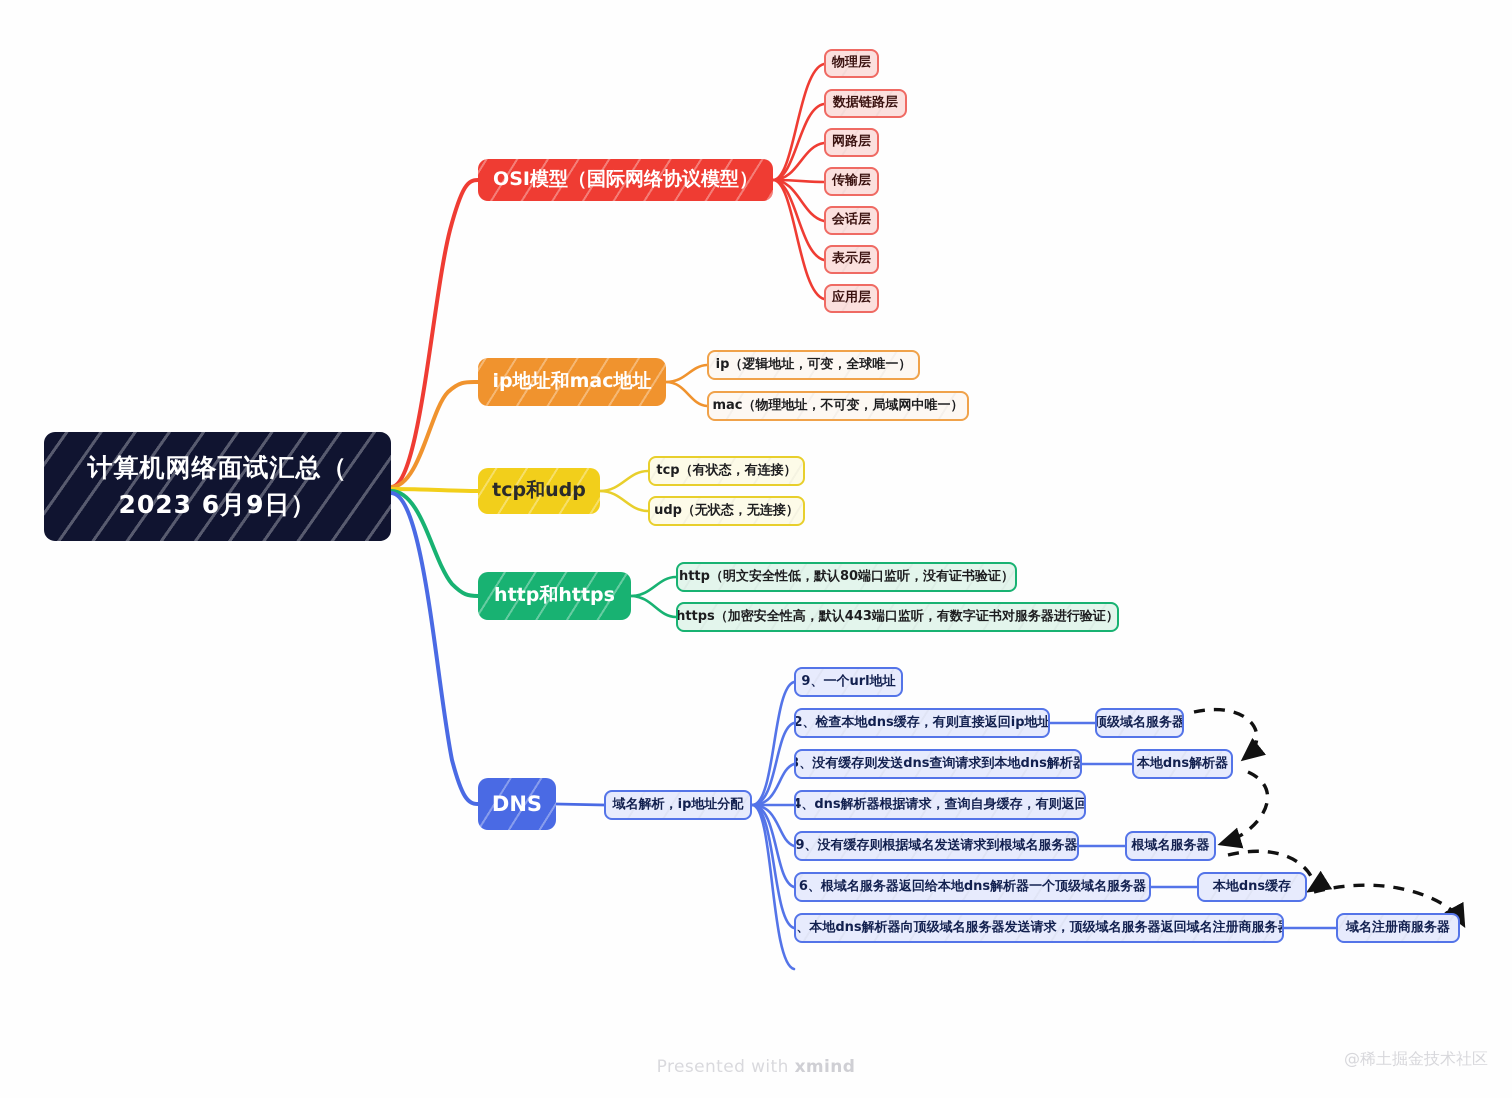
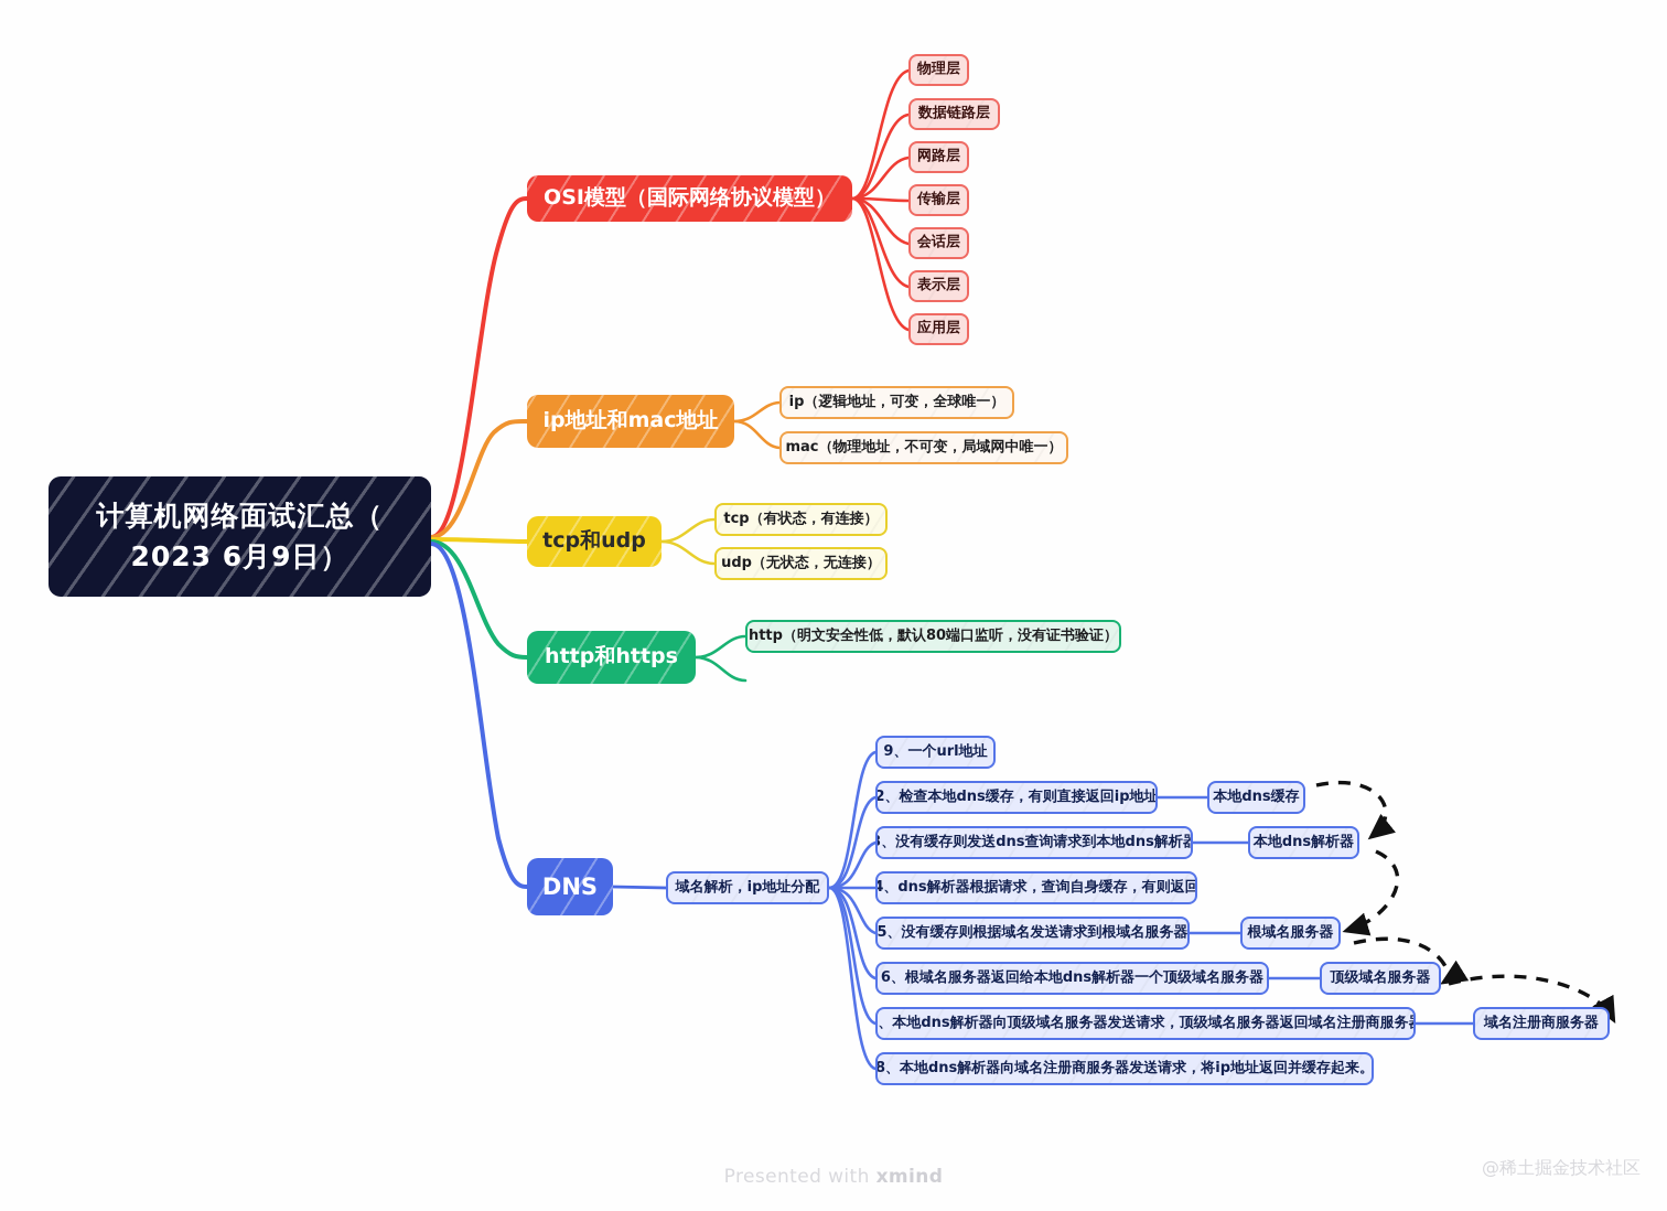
  计算机网络面试汇总（
  2023 6月9日）
  OSI模型（国际网络协议模型）
  ip地址和mac地址
  tcp和udp
  http和https
  DNS
  物理层
  数据链路层
  网路层
  传输层
  会话层
  表示层
  应用层
  ip（逻辑地址，可变，全球唯一）
  mac（物理地址，不可变，局域网中唯一）
  tcp（有状态，有连接）
  udp（无状态，无连接）
  http（明文安全性低，默认80端口监听，没有证书验证）
- https（加密安全性高，默认443端口监听，有数字证书对服务器进行验证）
  域名解析，ip地址分配
  9、一个url地址
  2、检查本地dns缓存，有则直接返回ip地址
  、没有缓存则发送dns查询请求到本地dns解析器
  4、dns解析器根据请求，查询自身缓存，有则返回
- 9、没有缓存则根据域名发送请求到根域名服务器
+ 5、没有缓存则根据域名发送请求到根域名服务器
  6、根域名服务器返回给本地dns解析器一个顶级域名服务器
  、本地dns解析器向顶级域名服务器发送请求，顶级域名服务器返回域名注册商服务
+ 8、本地dns解析器向域名注册商服务器发送请求，将ip地址返回并缓存起来。
- 顶级域名服务器
+ 本地dns缓存
  本地dns解析器
  根域名服务器
- 本地dns缓存
+ 顶级域名服务器
  域名注册商服务器
  Presented with xmind
  @稀土掘金技术社区
